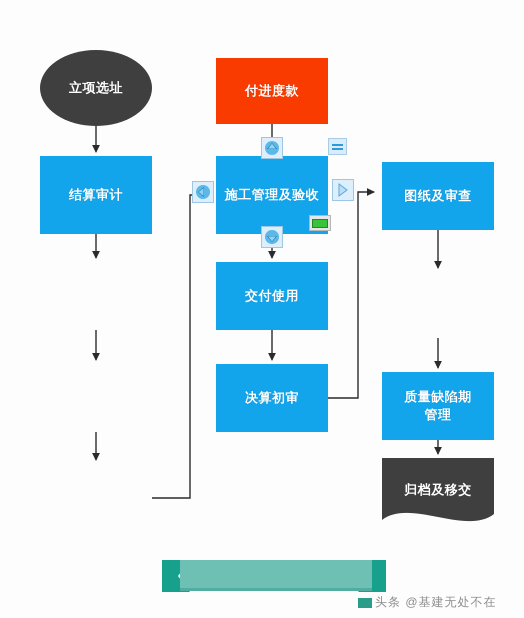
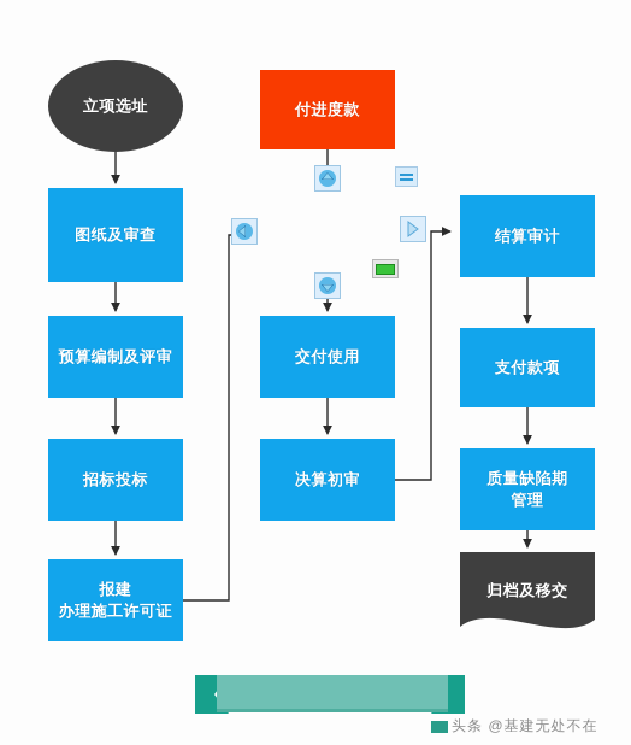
  立项选址
- 结算审计
+ 图纸及审查
+ 预算编制及评审
+ 招标投标
+ 报建
+ 办理施工许可证
  付进度款
- 施工管理及验收
  交付使用
  决算初审
- 图纸及审查
+ 结算审计
+ 支付款项
  质量缺陷期
  管理
  归档及移交
  头条 @基建无处不在
